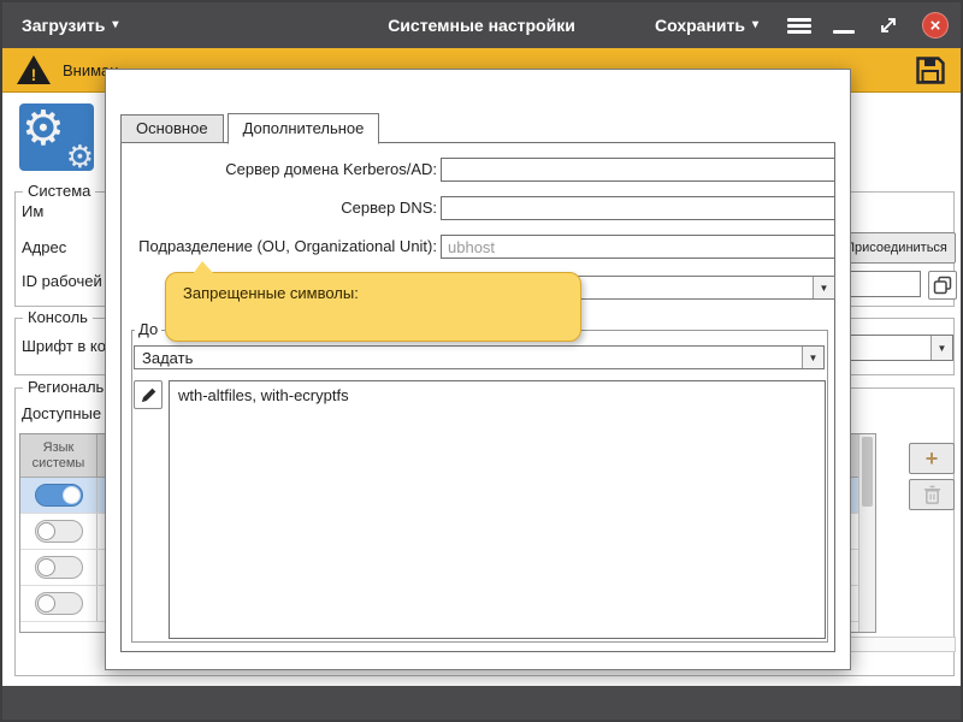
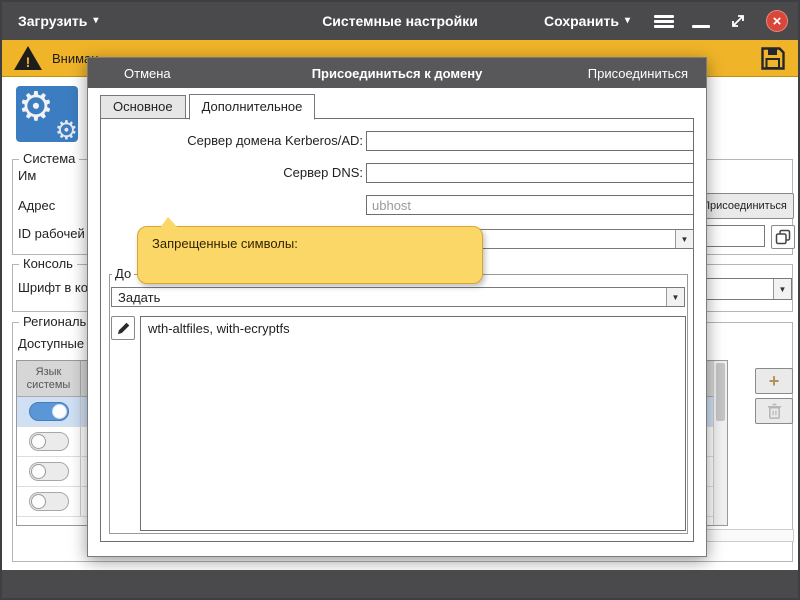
  Загрузить
  ▾
  Системные настройки
  Сохранить
  ▾
  ×
  !
  ⚙
  ⚙
  Система
  Им
  Адрес
  ID рабочей
  рисоединиться
  Консоль
  Шрифт в ко
  ▼
  Региональ
  Доступные
  Язык системы
  +
+ Отмена
+ Присоединиться к домену
+ Присоединиться
  Основное
  Дополнительное
  Сервер домена Kerberos/AD:
  Сервер DNS:
- Подразделение (OU, Organizational Unit):
  ubhost
  ▼
  До
  Задать
  ▼
  wth-altfiles, with-ecryptfs
  Запрещенные символы:
